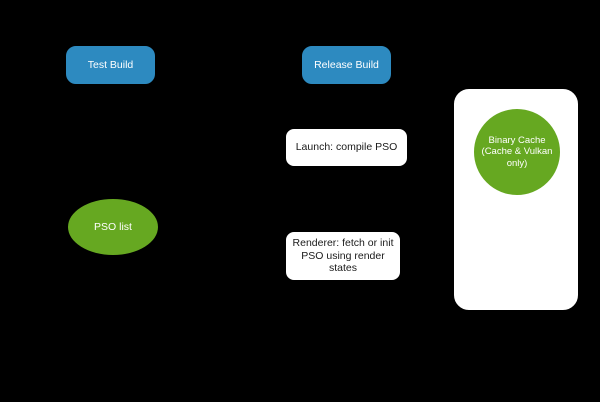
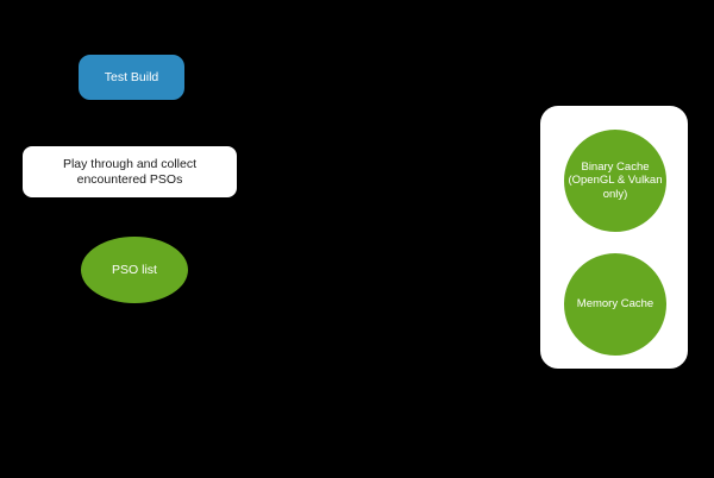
  Test Build
+ Play through and collect encountered PSOs
  PSO list
- Release Build
- Launch: compile PSO
- Renderer: fetch or init PSO using render states
- Binary Cache (Cache & Vulkan only)
+ Binary Cache (OpenGL & Vulkan only)
+ Memory Cache
